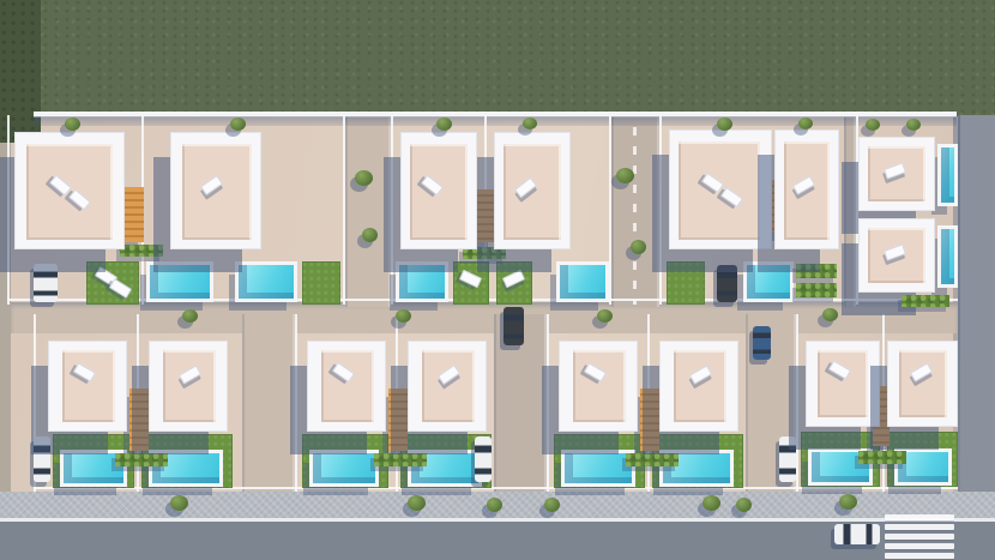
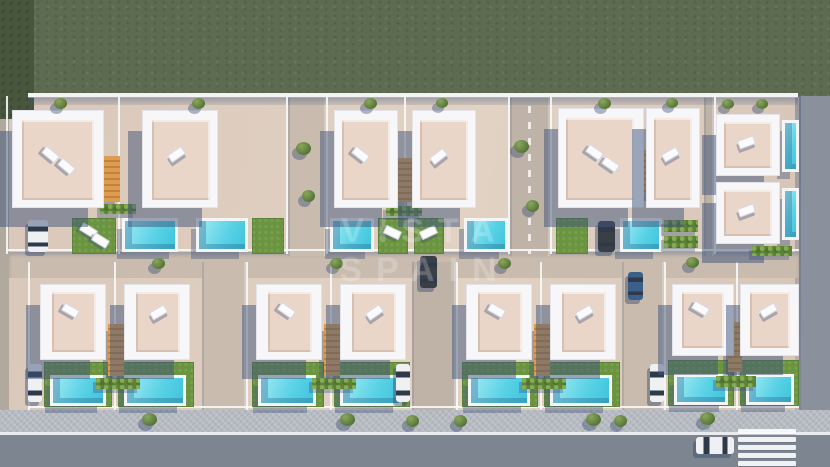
+ VISTA SPAIN
